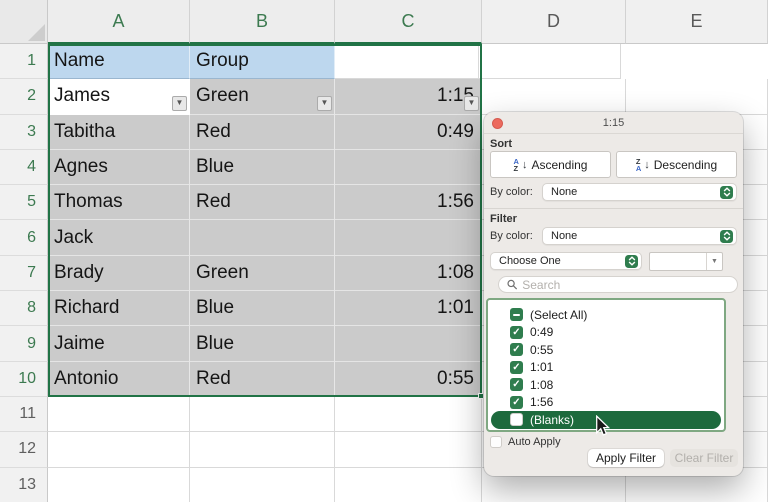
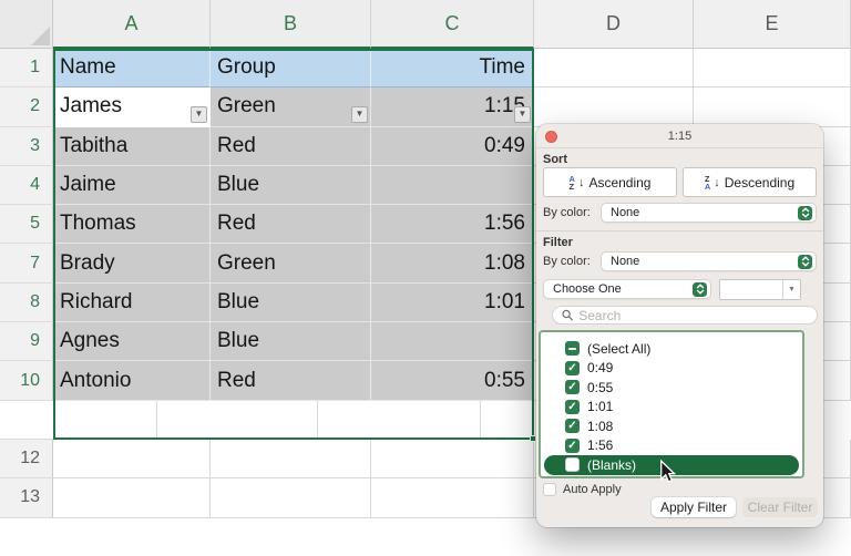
  A
  B
  C
  D
  E
  1
  Name
  Group
+ Time
  2
  James
  ▼
  Green
  ▼
  1:1
  ▼
  3
  Tabitha
  Red
  0:49
  4
- Agnes
+ Jaime
  Blue
  5
  Thomas
  Red
  1:56
- 6
- Jack
  7
  Brady
  Green
  1:08
  8
  Richard
  Blue
  1:01
  9
- Jaime
+ Agnes
  Blue
  10
  Antonio
  Red
  0:55
- 11
  12
  13
  1:15
  Sort
  A
  Z
  ↓
  Ascending
  Z
  A
  ↓
  Descending
  By color:
  None
  Filter
  By color:
  None
  Choose One
  Search
  (Select All)
  ✓
  0:49
  ✓
  0:55
  ✓
  1:01
  ✓
  1:08
  ✓
  1:56
  (Blanks)
  Auto Apply
  Apply Filter
  Clear Filter
